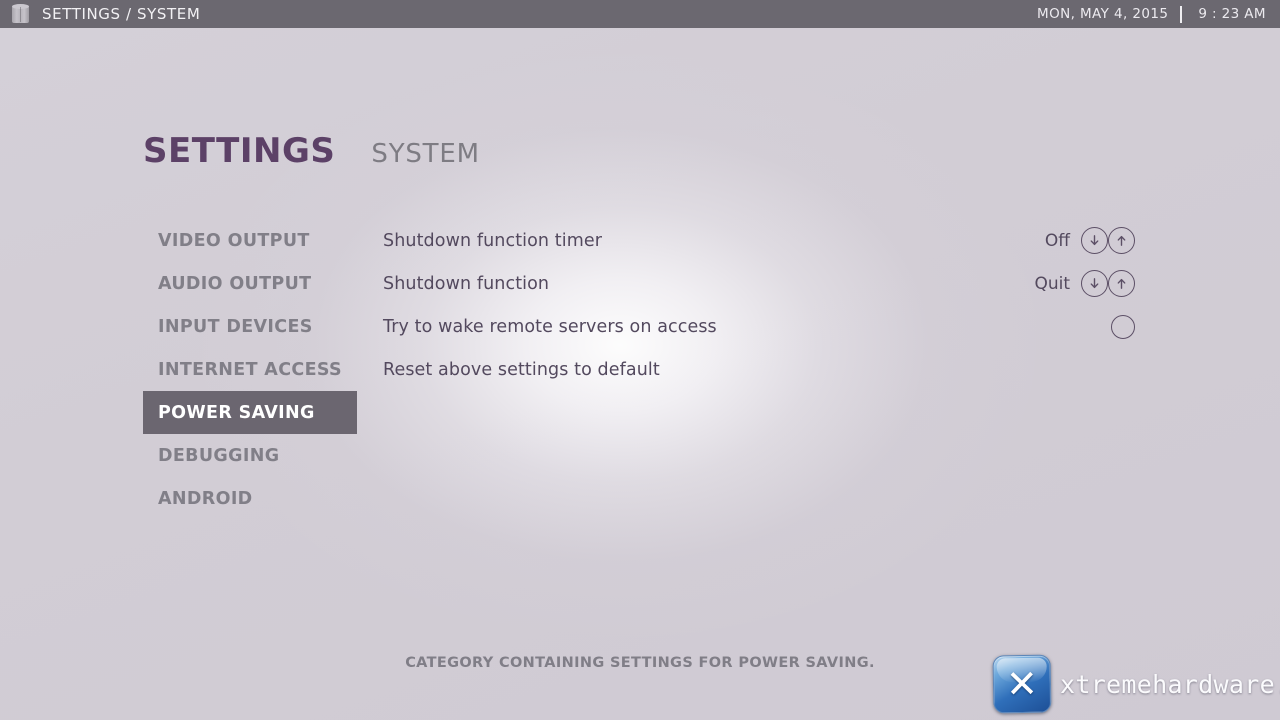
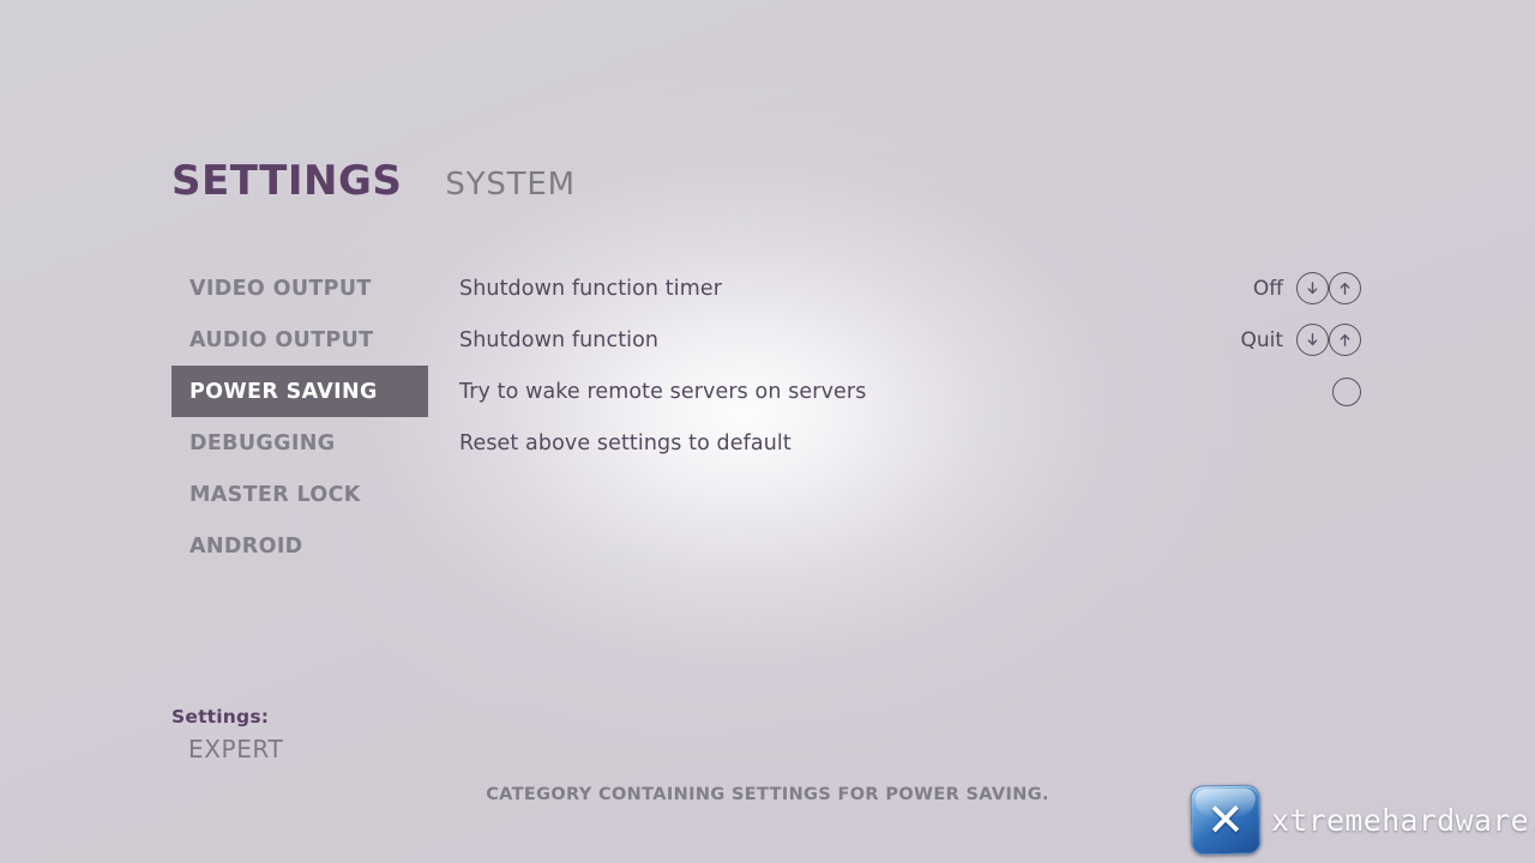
- SETTINGS / SYSTEM
- MON, MAY 4, 2015
- 9 : 23 AM
  SETTINGS
  SYSTEM
  VIDEO OUTPUT
  AUDIO OUTPUT
- INPUT DEVICES
- INTERNET ACCESS
  POWER SAVING
  DEBUGGING
+ MASTER LOCK
  ANDROID
+ Settings:
+ EXPERT
  Shutdown function timer
  Off
  Shutdown function
  Quit
- Try to wake remote servers on access
+ Try to wake remote servers on servers
  Reset above settings to default
  CATEGORY CONTAINING SETTINGS FOR POWER SAVING.
  ✕
  xtremehardware
